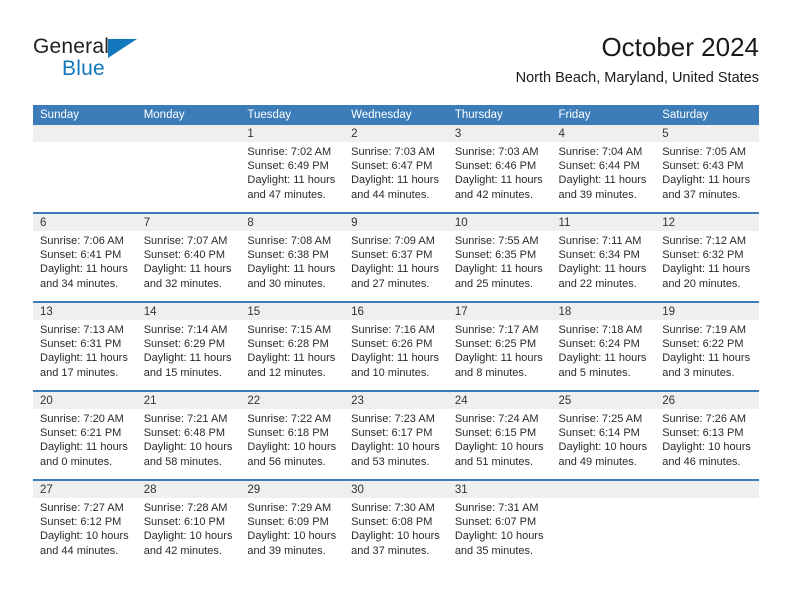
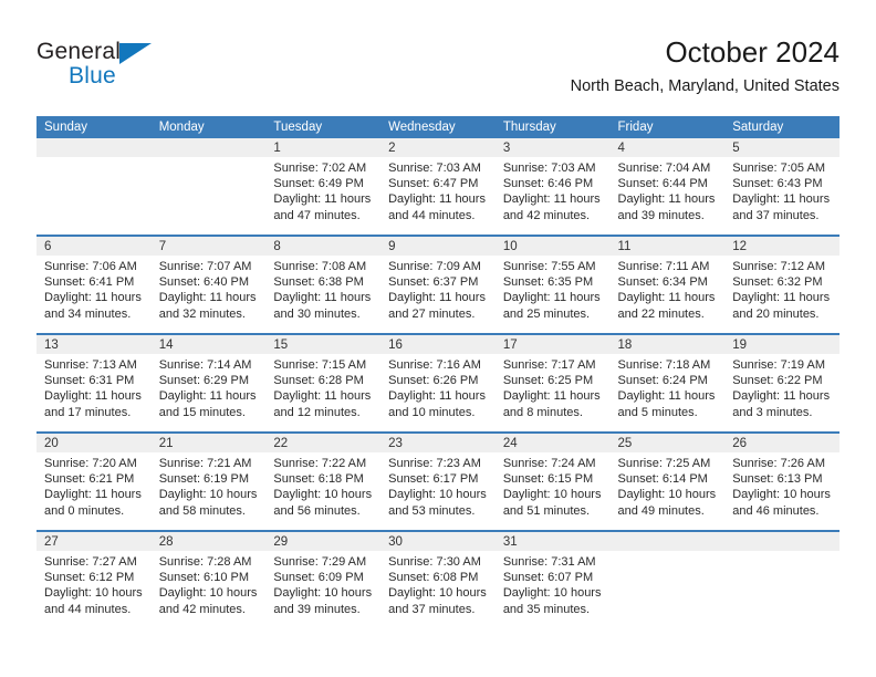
  General
  Blue
  October 2024
  North Beach, Maryland, United States
  Sunday	Monday	Tuesday	Wednesday	Thursday	Friday	Saturday
  		1	2	3	4	5
  		Sunrise: 7:02 AM Sunset: 6:49 PM Daylight: 11 hours and 47 minutes.	Sunrise: 7:03 AM Sunset: 6:47 PM Daylight: 11 hours and 44 minutes.	Sunrise: 7:03 AM Sunset: 6:46 PM Daylight: 11 hours and 42 minutes.	Sunrise: 7:04 AM Sunset: 6:44 PM Daylight: 11 hours and 39 minutes.	Sunrise: 7:05 AM Sunset: 6:43 PM Daylight: 11 hours and 37 minutes.
  6	7	8	9	10	11	12
  Sunrise: 7:06 AM Sunset: 6:41 PM Daylight: 11 hours and 34 minutes.	Sunrise: 7:07 AM Sunset: 6:40 PM Daylight: 11 hours and 32 minutes.	Sunrise: 7:08 AM Sunset: 6:38 PM Daylight: 11 hours and 30 minutes.	Sunrise: 7:09 AM Sunset: 6:37 PM Daylight: 11 hours and 27 minutes.	Sunrise: 7:55 AM Sunset: 6:35 PM Daylight: 11 hours and 25 minutes.	Sunrise: 7:11 AM Sunset: 6:34 PM Daylight: 11 hours and 22 minutes.	Sunrise: 7:12 AM Sunset: 6:32 PM Daylight: 11 hours and 20 minutes.
  13	14	15	16	17	18	19
  Sunrise: 7:13 AM Sunset: 6:31 PM Daylight: 11 hours and 17 minutes.	Sunrise: 7:14 AM Sunset: 6:29 PM Daylight: 11 hours and 15 minutes.	Sunrise: 7:15 AM Sunset: 6:28 PM Daylight: 11 hours and 12 minutes.	Sunrise: 7:16 AM Sunset: 6:26 PM Daylight: 11 hours and 10 minutes.	Sunrise: 7:17 AM Sunset: 6:25 PM Daylight: 11 hours and 8 minutes.	Sunrise: 7:18 AM Sunset: 6:24 PM Daylight: 11 hours and 5 minutes.	Sunrise: 7:19 AM Sunset: 6:22 PM Daylight: 11 hours and 3 minutes.
  20	21	22	23	24	25	26
- Sunrise: 7:20 AM Sunset: 6:21 PM Daylight: 11 hours and 0 minutes.	Sunrise: 7:21 AM Sunset: 6:48 PM Daylight: 10 hours and 58 minutes.	Sunrise: 7:22 AM Sunset: 6:18 PM Daylight: 10 hours and 56 minutes.	Sunrise: 7:23 AM Sunset: 6:17 PM Daylight: 10 hours and 53 minutes.	Sunrise: 7:24 AM Sunset: 6:15 PM Daylight: 10 hours and 51 minutes.	Sunrise: 7:25 AM Sunset: 6:14 PM Daylight: 10 hours and 49 minutes.	Sunrise: 7:26 AM Sunset: 6:13 PM Daylight: 10 hours and 46 minutes.
+ Sunrise: 7:20 AM Sunset: 6:21 PM Daylight: 11 hours and 0 minutes.	Sunrise: 7:21 AM Sunset: 6:19 PM Daylight: 10 hours and 58 minutes.	Sunrise: 7:22 AM Sunset: 6:18 PM Daylight: 10 hours and 56 minutes.	Sunrise: 7:23 AM Sunset: 6:17 PM Daylight: 10 hours and 53 minutes.	Sunrise: 7:24 AM Sunset: 6:15 PM Daylight: 10 hours and 51 minutes.	Sunrise: 7:25 AM Sunset: 6:14 PM Daylight: 10 hours and 49 minutes.	Sunrise: 7:26 AM Sunset: 6:13 PM Daylight: 10 hours and 46 minutes.
  27	28	29	30	31
  Sunrise: 7:27 AM Sunset: 6:12 PM Daylight: 10 hours and 44 minutes.	Sunrise: 7:28 AM Sunset: 6:10 PM Daylight: 10 hours and 42 minutes.	Sunrise: 7:29 AM Sunset: 6:09 PM Daylight: 10 hours and 39 minutes.	Sunrise: 7:30 AM Sunset: 6:08 PM Daylight: 10 hours and 37 minutes.	Sunrise: 7:31 AM Sunset: 6:07 PM Daylight: 10 hours and 35 minutes.
